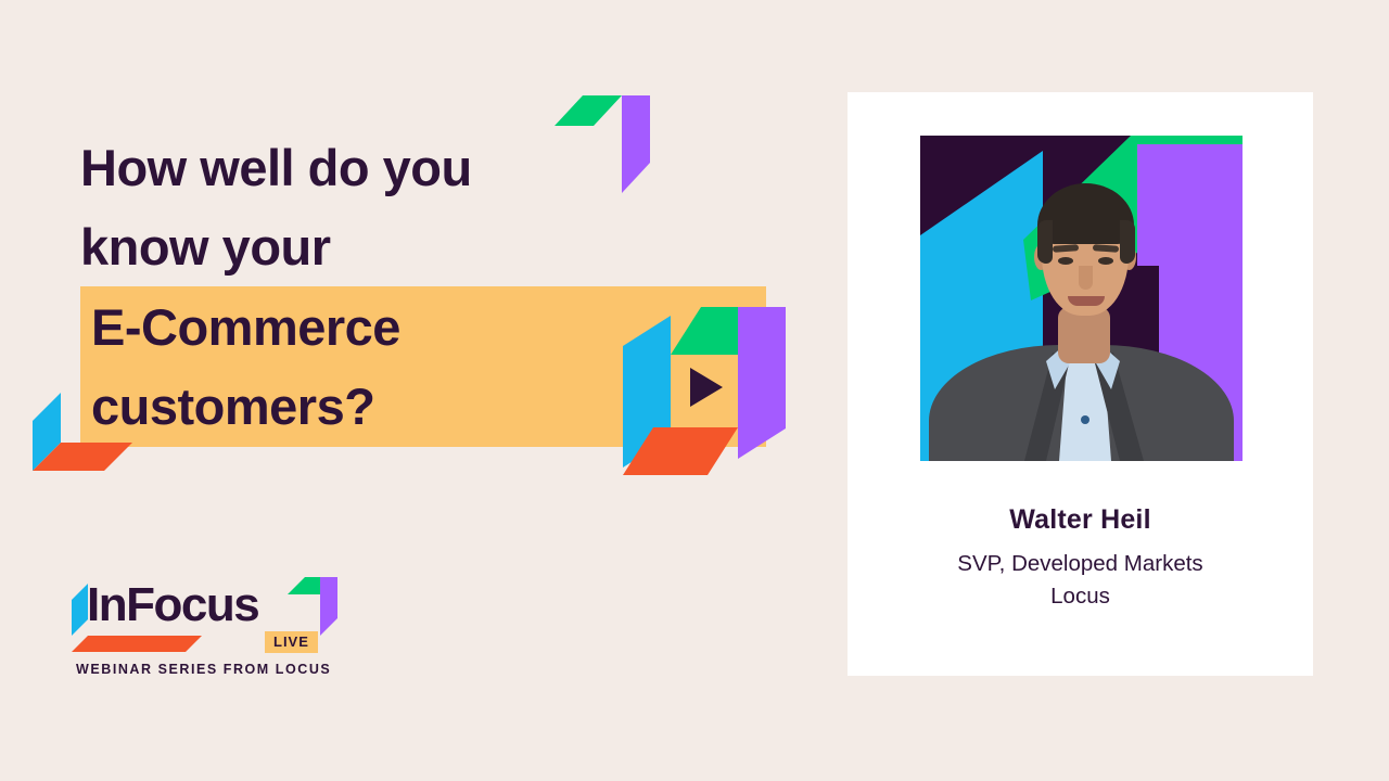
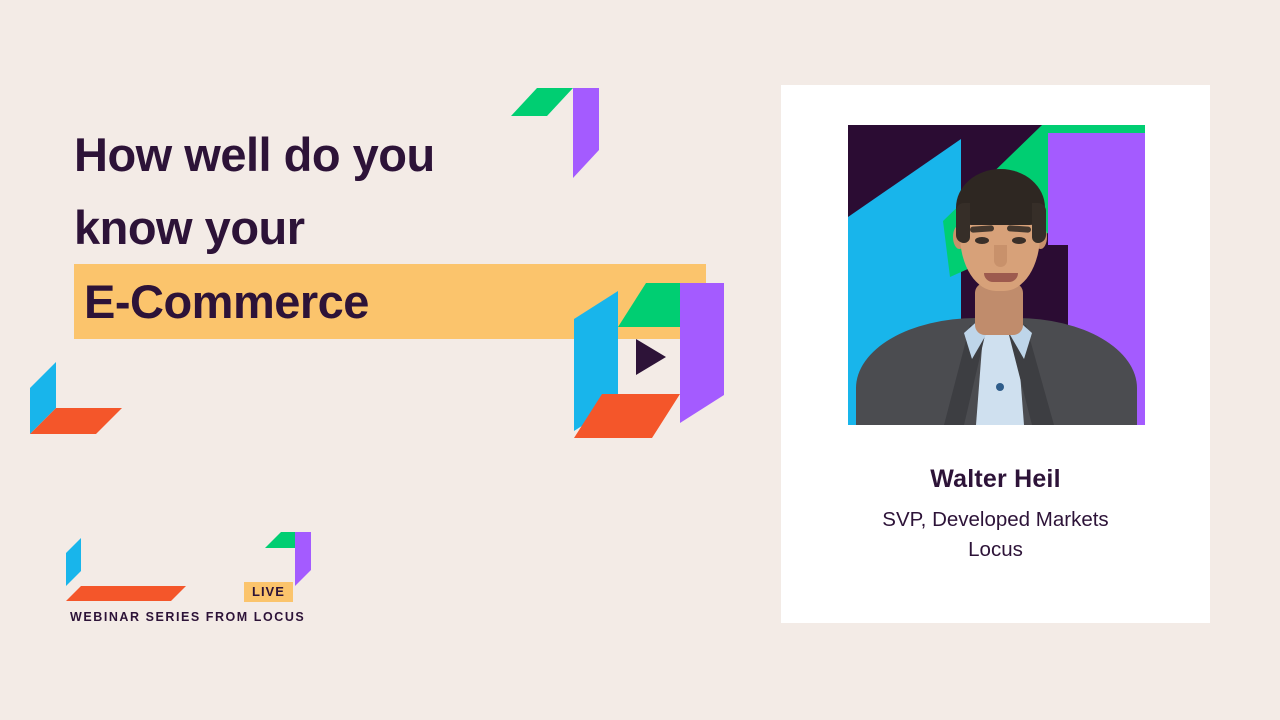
  How well do you
  know your
  E-Commerce
- customers?
- InFocus
  LIVE
  WEBINAR SERIES FROM LOCUS
  Walter Heil
  SVP, Developed Markets
  Locus
